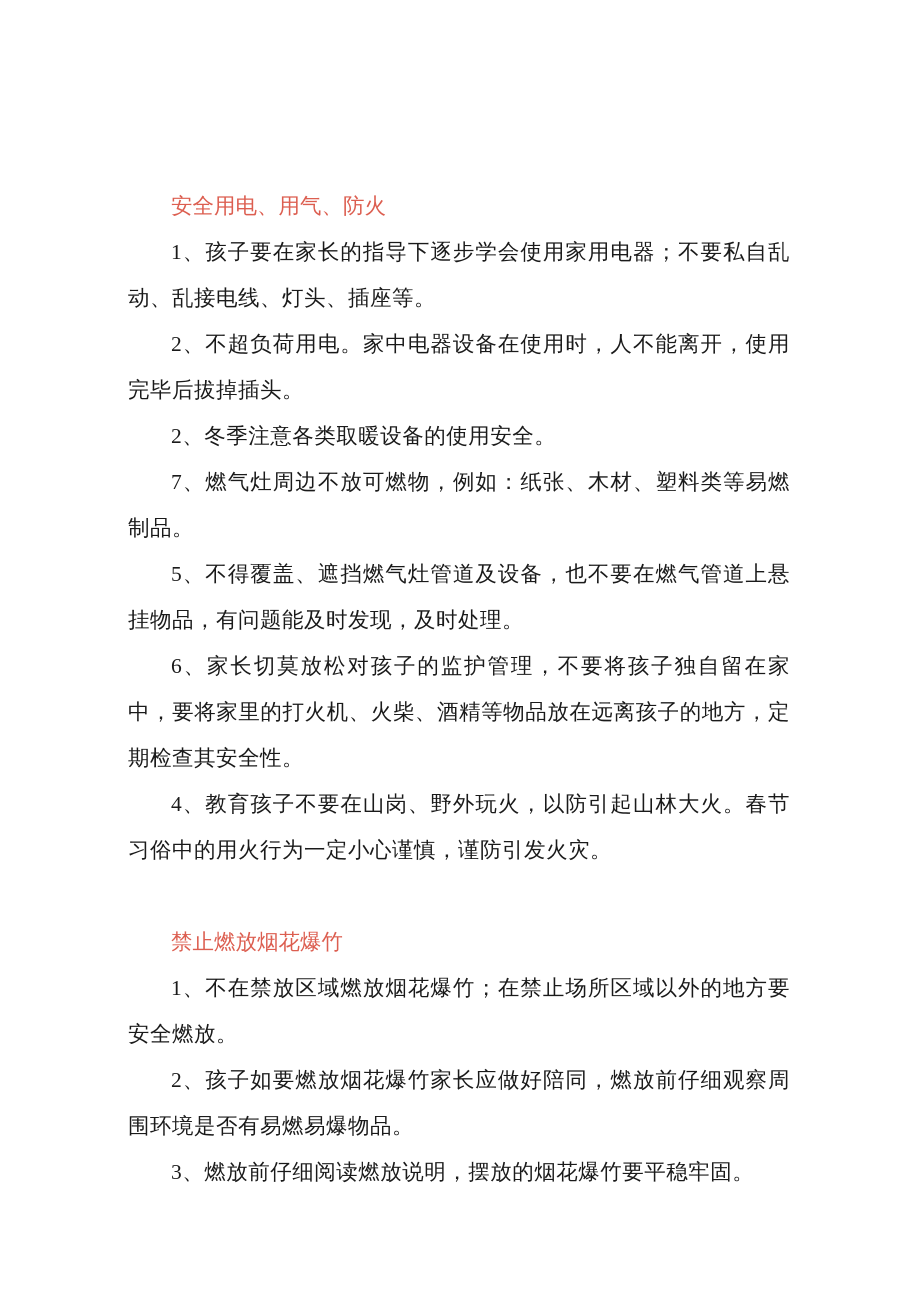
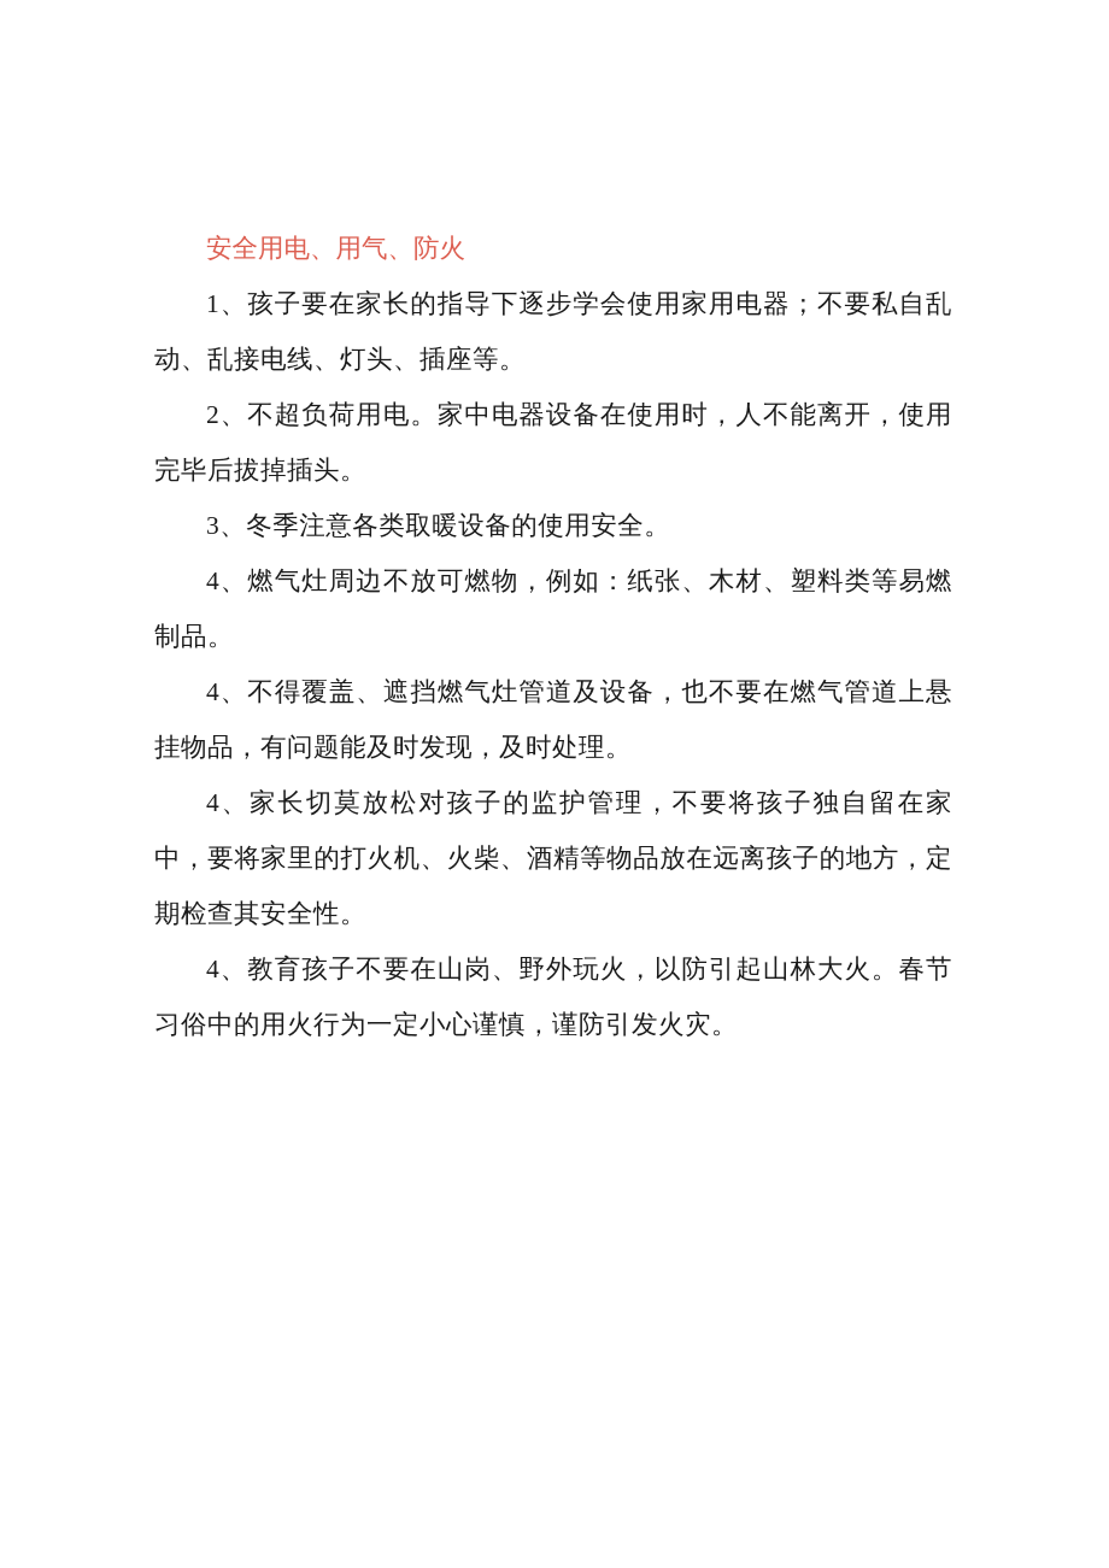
  安全用电、用气、防火
  1、孩子要在家长的指导下逐步学会使用家用电器；不要私自乱动、乱接电线、灯头、插座等。
  2、不超负荷用电。家中电器设备在使用时，人不能离开，使用完毕后拔掉插头。
- 2、冬季注意各类取暖设备的使用安全。
+ 3、冬季注意各类取暖设备的使用安全。
- 7、燃气灶周边不放可燃物，例如：纸张、木材、塑料类等易燃制品。
+ 4、燃气灶周边不放可燃物，例如：纸张、木材、塑料类等易燃制品。
- 5、不得覆盖、遮挡燃气灶管道及设备，也不要在燃气管道上悬挂物品，有问题能及时发现，及时处理。
+ 4、不得覆盖、遮挡燃气灶管道及设备，也不要在燃气管道上悬挂物品，有问题能及时发现，及时处理。
- 6、家长切莫放松对孩子的监护管理，不要将孩子独自留在家中，要将家里的打火机、火柴、酒精等物品放在远离孩子的地方，定期检查其安全性。
+ 4、家长切莫放松对孩子的监护管理，不要将孩子独自留在家中，要将家里的打火机、火柴、酒精等物品放在远离孩子的地方，定期检查其安全性。
  4、教育孩子不要在山岗、野外玩火，以防引起山林大火。春节习俗中的用火行为一定小心谨慎，谨防引发火灾。
- 禁止燃放烟花爆竹
- 1、不在禁放区域燃放烟花爆竹；在禁止场所区域以外的地方要安全燃放。
- 2、孩子如要燃放烟花爆竹家长应做好陪同，燃放前仔细观察周围环境是否有易燃易爆物品。
- 3、燃放前仔细阅读燃放说明，摆放的烟花爆竹要平稳牢固。
